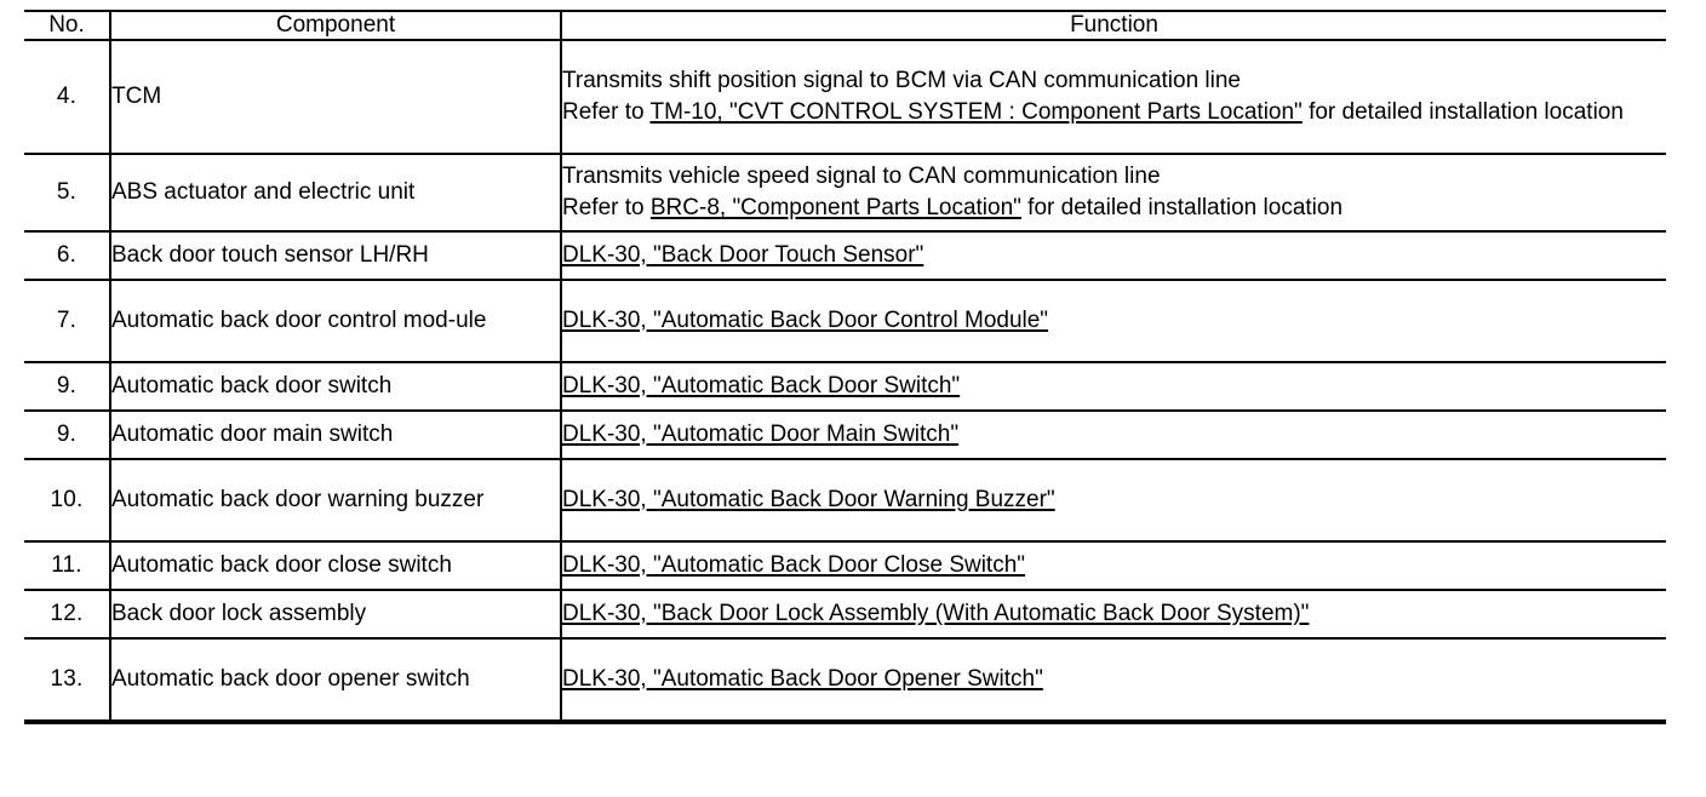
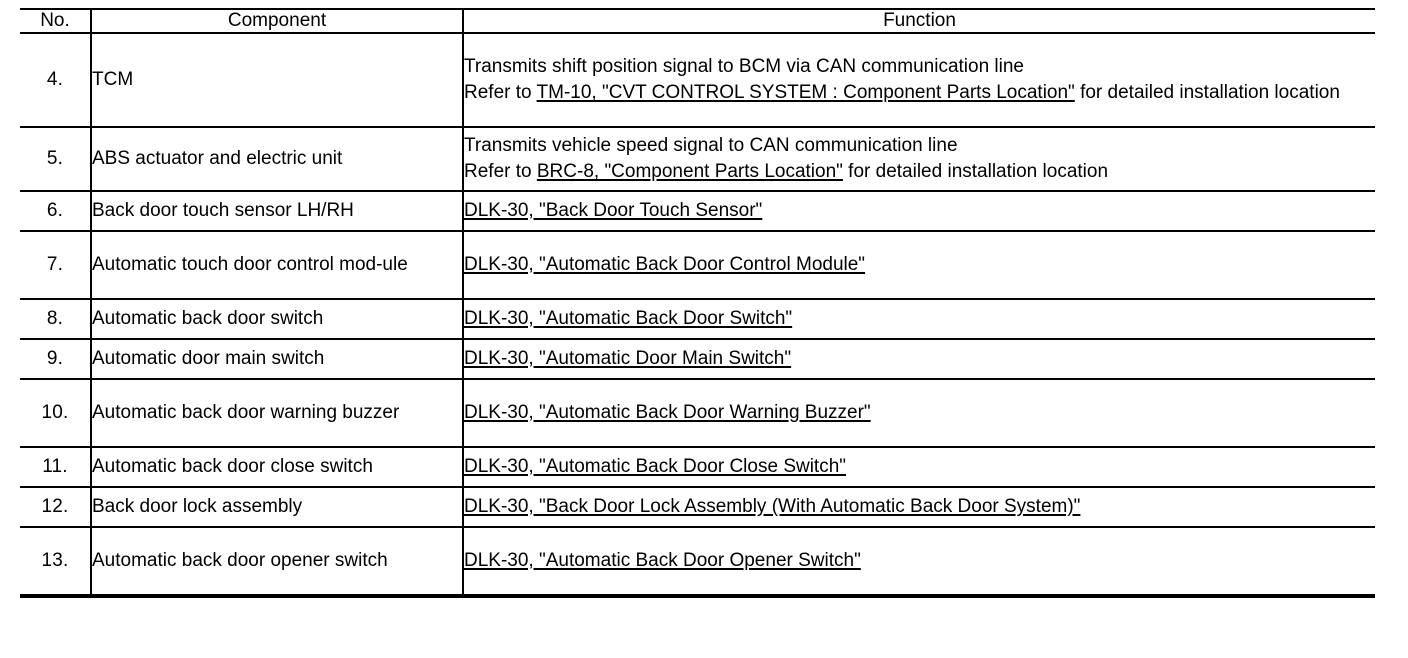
  No.	Component	Function
  4.	TCM	Transmits shift position signal to BCM via CAN communication lineRefer to TM-10, "CVT CONTROL SYSTEM : Component Parts Location" for detailed installation location
  5.	ABS actuator and electric unit	Transmits vehicle speed signal to CAN communication lineRefer to BRC-8, "Component Parts Location" for detailed installation location
  6.	Back door touch sensor LH/RH	DLK-30, "Back Door Touch Sensor"
- 7.	Automatic back door control mod-​ule	DLK-30, "Automatic Back Door Control Module"
+ 7.	Automatic touch door control mod-​ule	DLK-30, "Automatic Back Door Control Module"
- 9.	Automatic back door switch	DLK-30, "Automatic Back Door Switch"
+ 8.	Automatic back door switch	DLK-30, "Automatic Back Door Switch"
  9.	Automatic door main switch	DLK-30, "Automatic Door Main Switch"
  10.	Automatic back door warning buzzer	DLK-30, "Automatic Back Door Warning Buzzer"
  11.	Automatic back door close switch	DLK-30, "Automatic Back Door Close Switch"
  12.	Back door lock assembly	DLK-30, "Back Door Lock Assembly (With Automatic Back Door System)"
  13.	Automatic back door opener switch	DLK-30, "Automatic Back Door Opener Switch"
